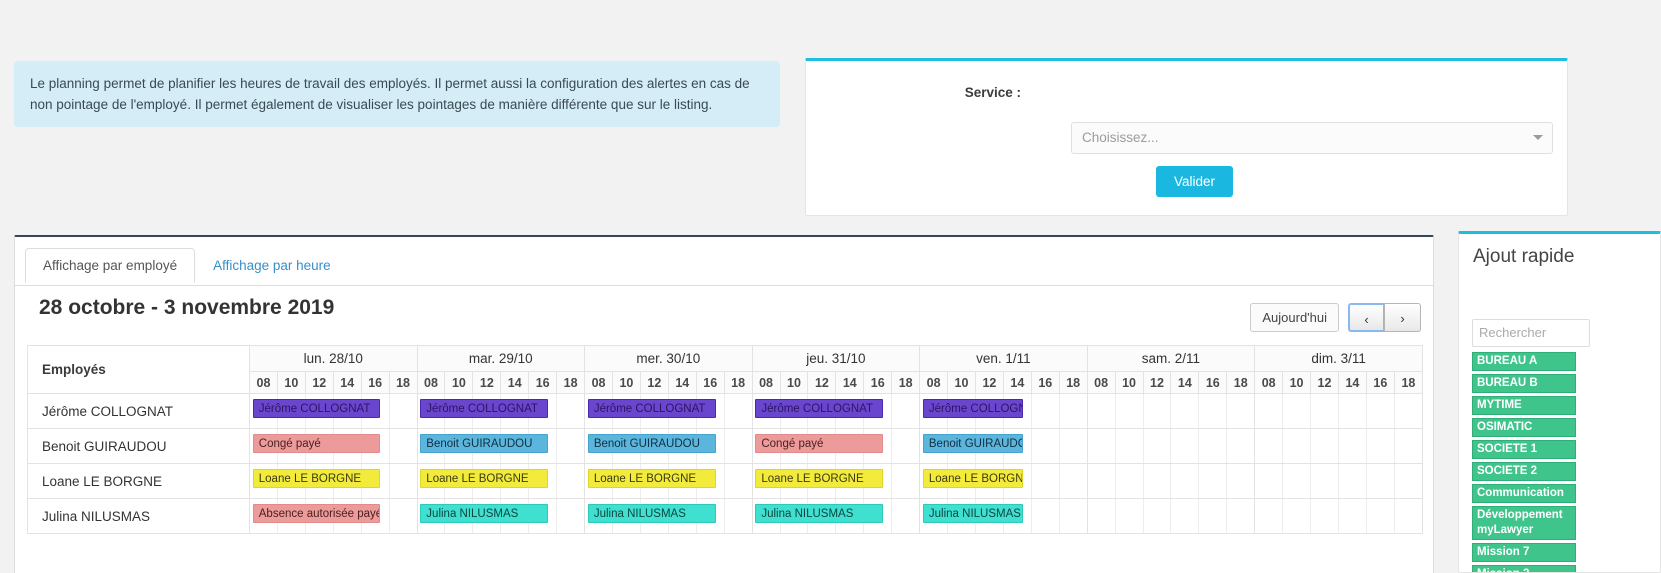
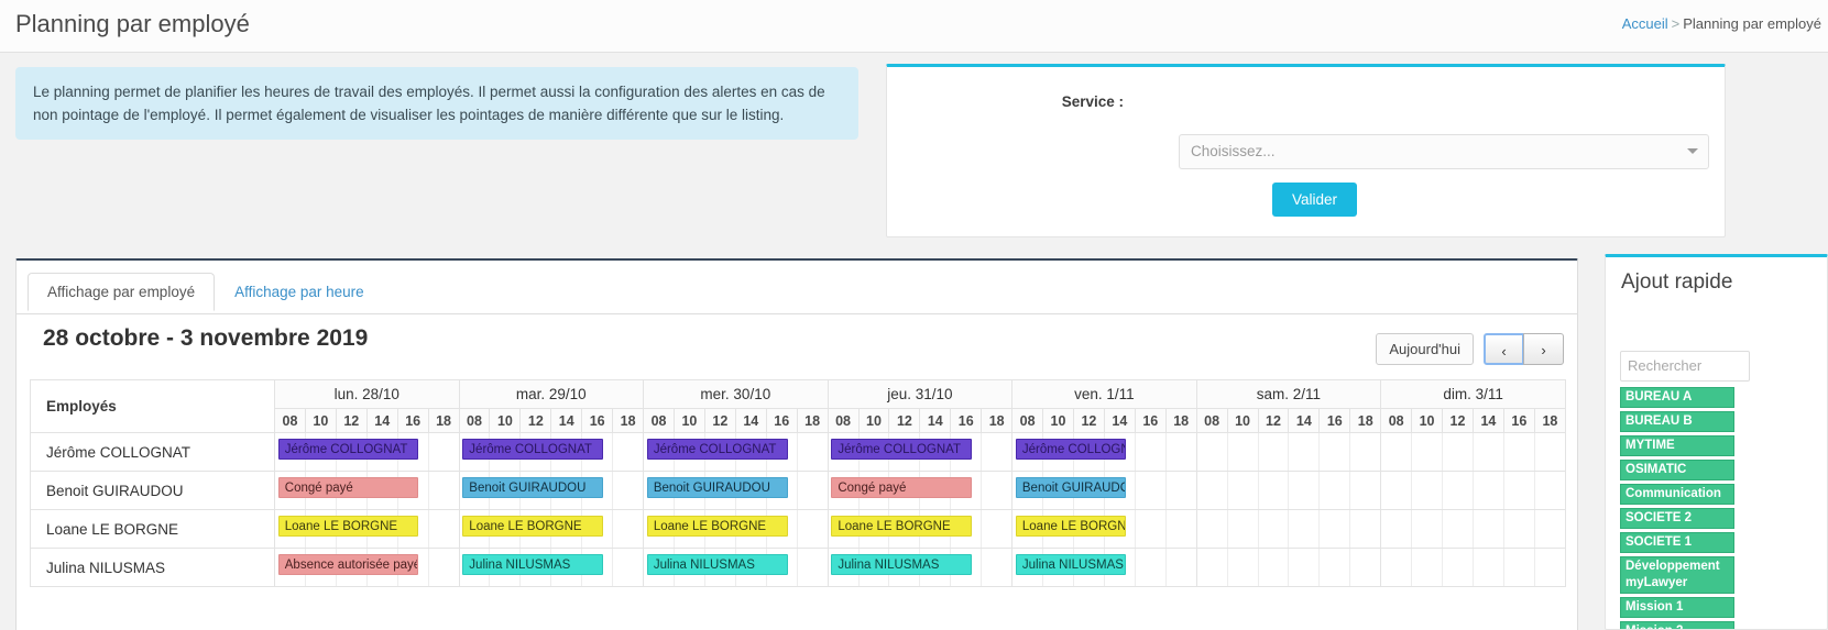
+ Planning par employé
+ Accueil > Planning par employé
  Le planning permet de planifier les heures de travail des employés. Il permet aussi la configuration des alertes en cas de non pointage de l'employé. Il permet également de visualiser les pointages de manière différente que sur le listing.
  Service :
  Choisissez...
  Valider
  Affichage par employé Affichage par heure
  28 octobre - 3 novembre 2019
  Aujourd'hui ‹ ›
  Employés	lun. 28/10	mar. 29/10	mer. 30/10	jeu. 31/10	ven. 1/11	sam. 2/11	dim. 3/11
  08	10	12	14	16	18	08	10	12	14	16	18	08	10	12	14	16	18	08	10	12	14	16	18	08	10	12	14	16	18	08	10	12	14	16	18	08	10	12	14	16	18
  Jérôme COLLOGNAT	Jérôme COLLOGNAT	Jérôme COLLOGNAT	Jérôme COLLOGNAT	Jérôme COLLOGNAT	Jérôme COLLOGN
  Benoit GUIRAUDOU	Congé payé	Benoit GUIRAUDOU	Benoit GUIRAUDOU	Congé payé	Benoit GUIRAUDO
  Loane LE BORGNE	Loane LE BORGNE	Loane LE BORGNE	Loane LE BORGNE	Loane LE BORGNE	Loane LE BORGN
  Julina NILUSMAS	Absence autorisée payé	Julina NILUSMAS	Julina NILUSMAS	Julina NILUSMAS	Julina NILUSMAS
  Ajout rapide
  Rechercher
  BUREAU A
  BUREAU B
  MYTIME
  OSIMATIC
- SOCIETE 1
+ Communication
  SOCIETE 2
- Communication
+ SOCIETE 1
  Développement myLawyer
- Mission 7
+ Mission 1
